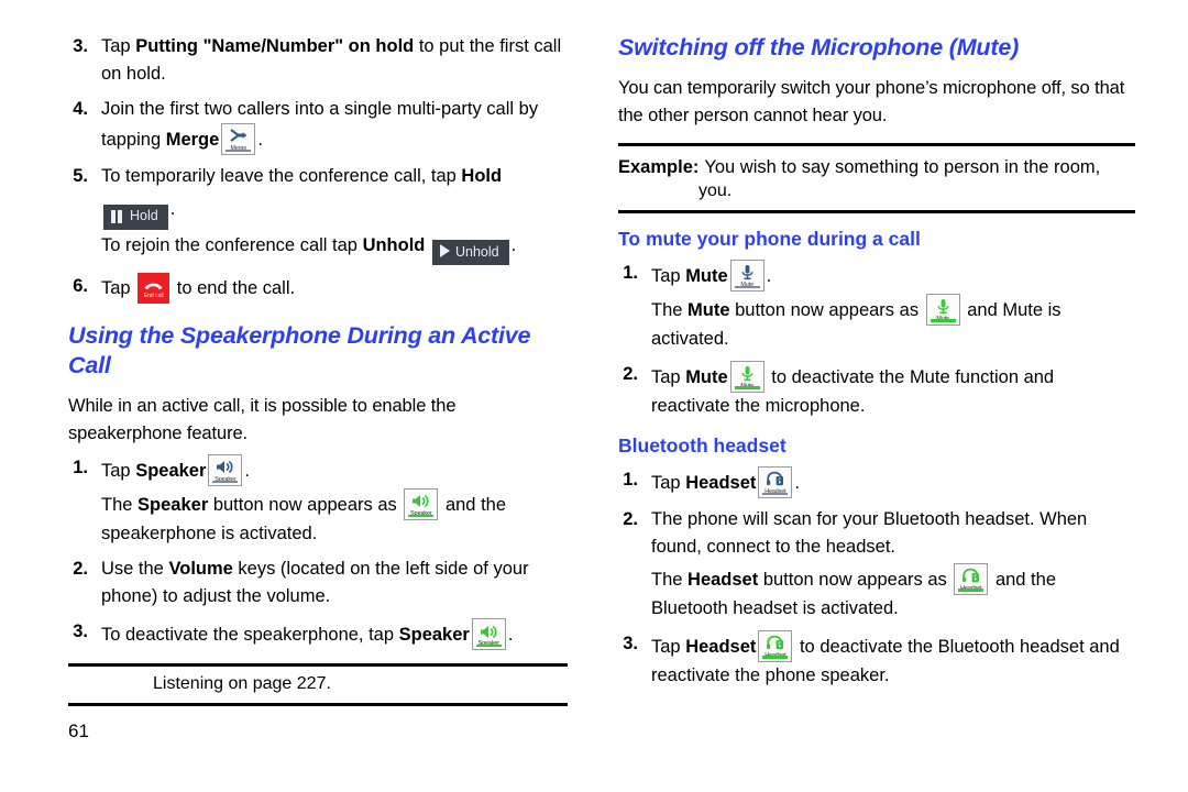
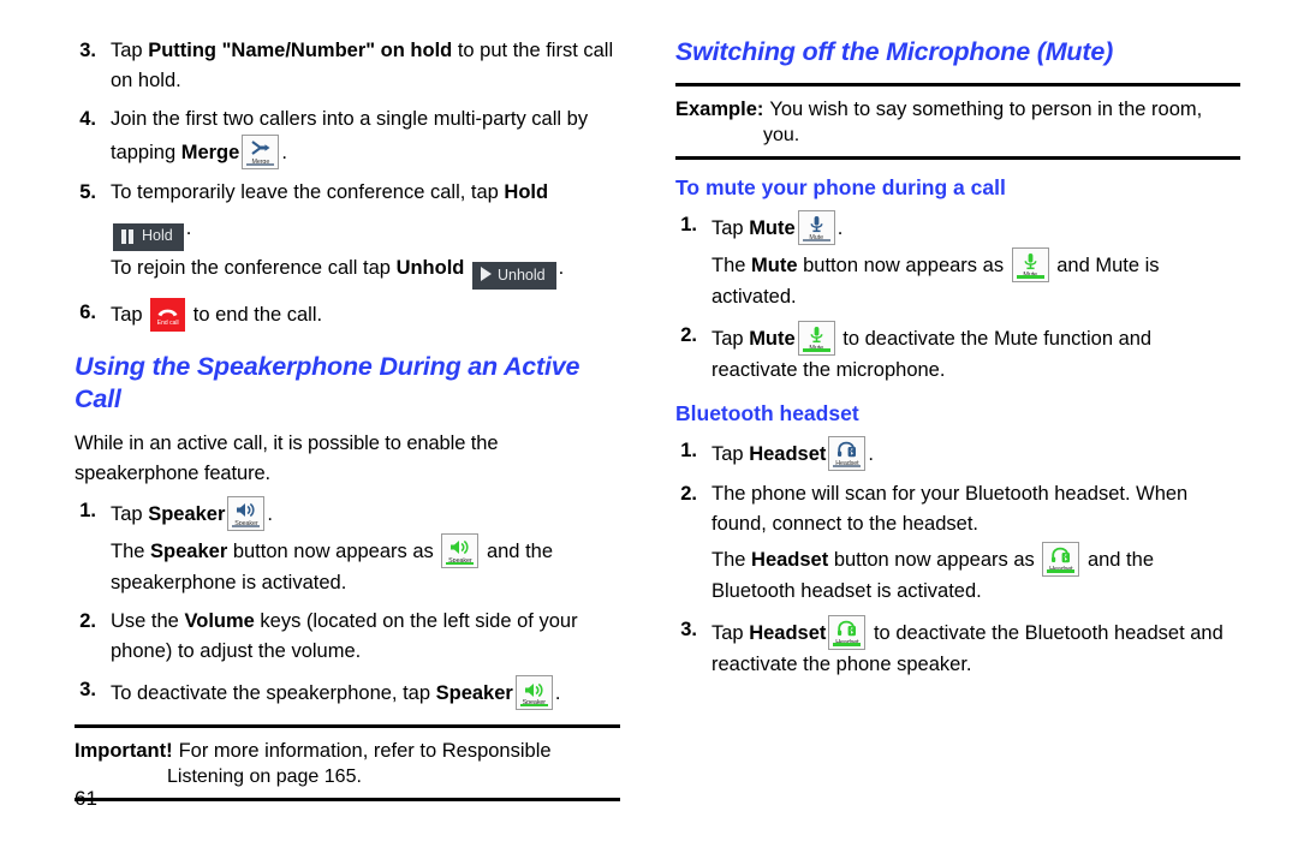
  3.
  Tap Putting "Name/Number" on hold to put the first call on hold.
  4.
  Join the first two callers into a single multi-party call by tapping Merge
  .
  5.
  To temporarily leave the conference call, tap Hold
  Hold .
  To rejoin the conference call tap Unhold Unhold .
  6.
  Tap
  to end the call.
  Using the Speakerphone During an Active Call
  While in an active call, it is possible to enable the speakerphone feature.
  1.
  Tap Speaker
  .
  The Speaker button now appears as
  and the speakerphone is activated.
  2.
  Use the Volume keys (located on the left side of your phone) to adjust the volume.
  3.
  To deactivate the speakerphone, tap Speaker
  .
+ Important!
+ For more information, refer to Responsible
- Listening on page 227.
+ Listening on page 165.
  Switching off the Microphone (Mute)
- You can temporarily switch your phone’s microphone off, so that the other person cannot hear you.
  Example:
  You wish to say something to person in the room,
  you.
  To mute your phone during a call
  1.
  Tap Mute
  .
  The Mute button now appears as
  and Mute is activated.
  2.
  Tap Mute
  to deactivate the Mute function and reactivate the microphone.
  Bluetooth headset
  1.
  Tap Headset
  .
  2.
  The phone will scan for your Bluetooth headset. When found, connect to the headset.
  The Headset button now appears as
  and the Bluetooth headset is activated.
  3.
  Tap Headset
  to deactivate the Bluetooth headset and reactivate the phone speaker.
  61
